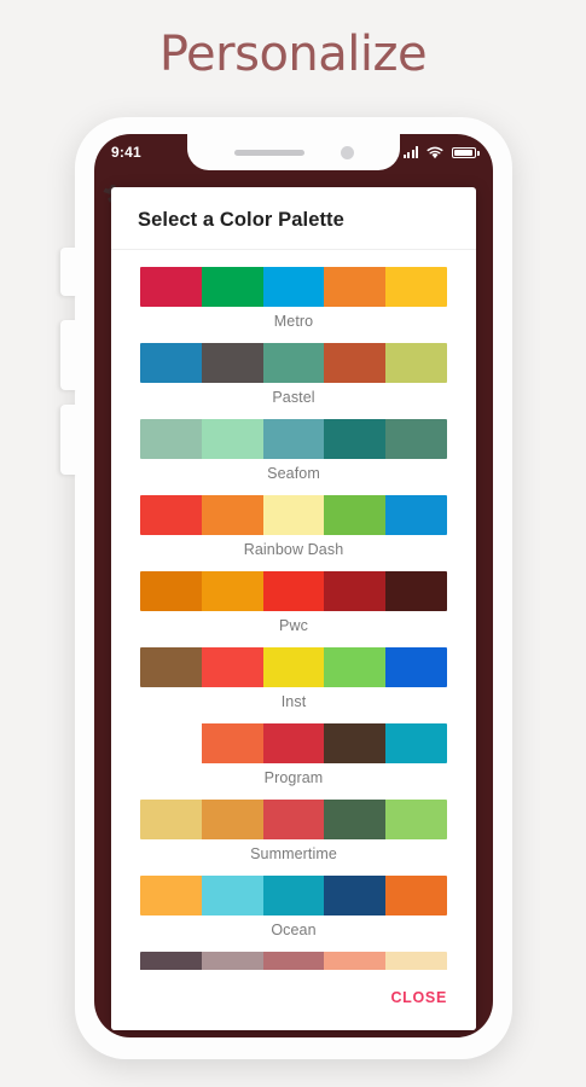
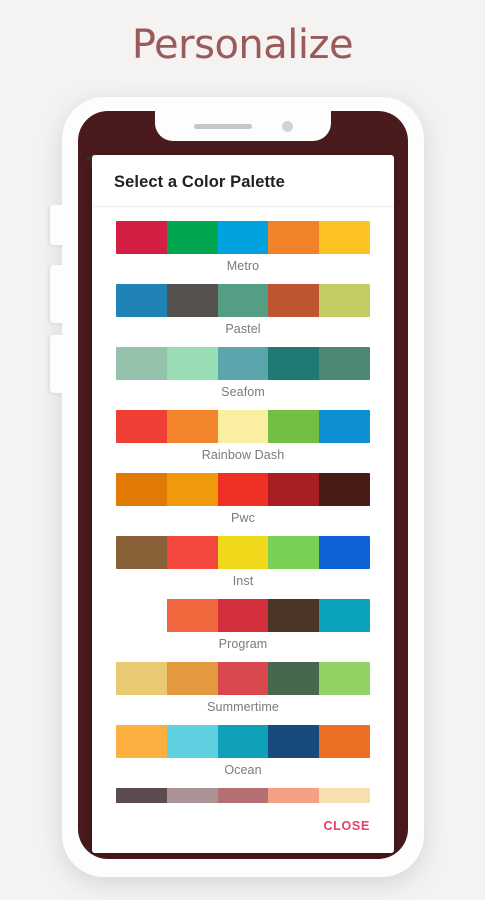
  Personalize
- 9:41
  Select a Color Palette
  Metro
  Pastel
  Seafom
  Rainbow Dash
  Pwc
  Inst
  Program
  Summertime
  Ocean
  CLOSE
